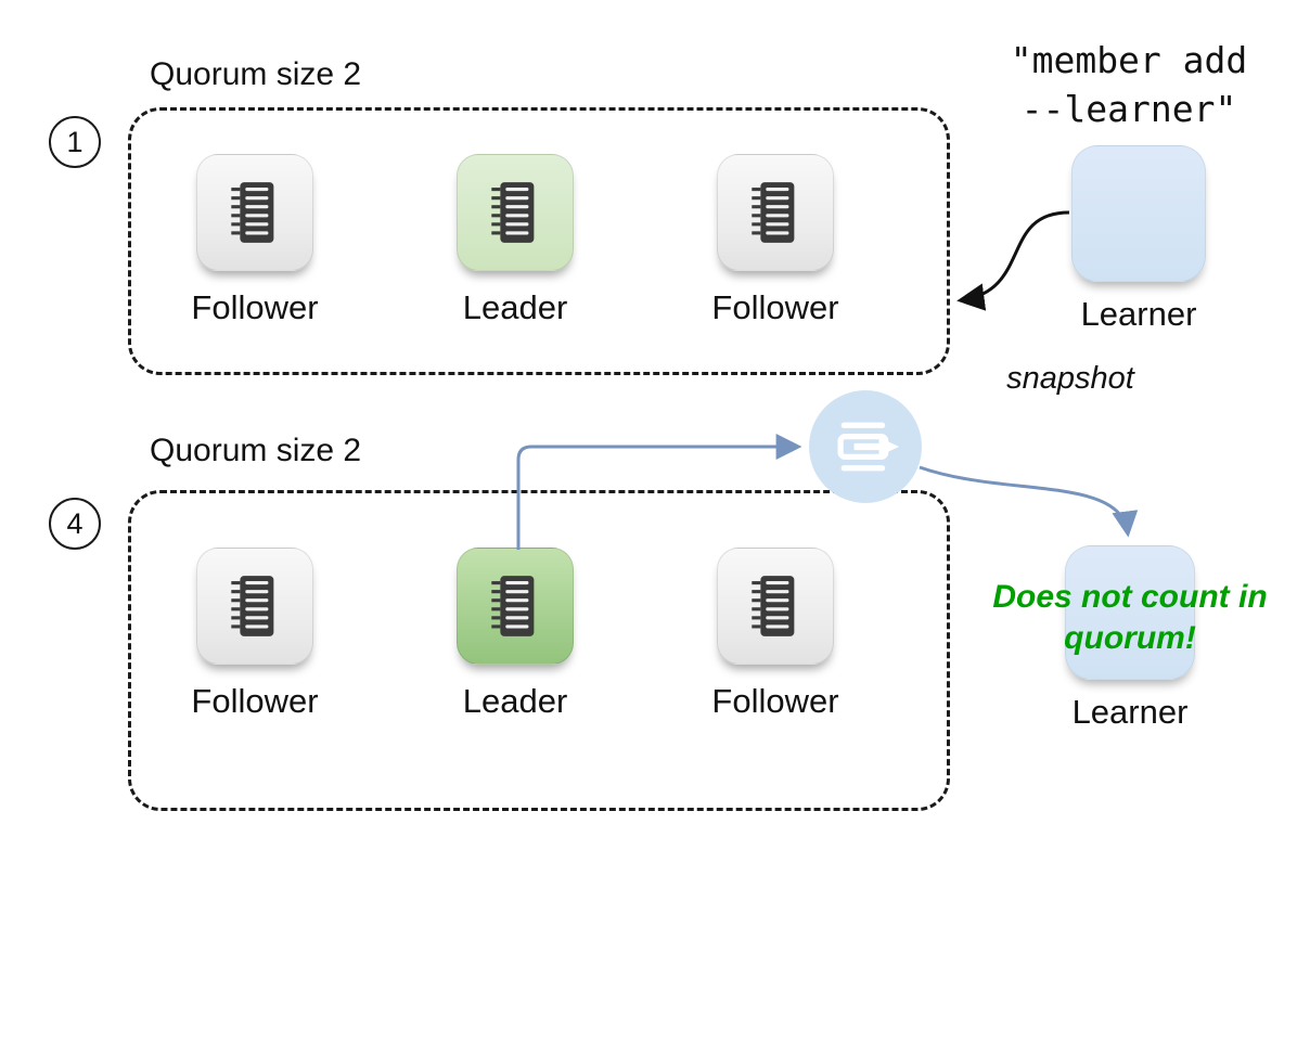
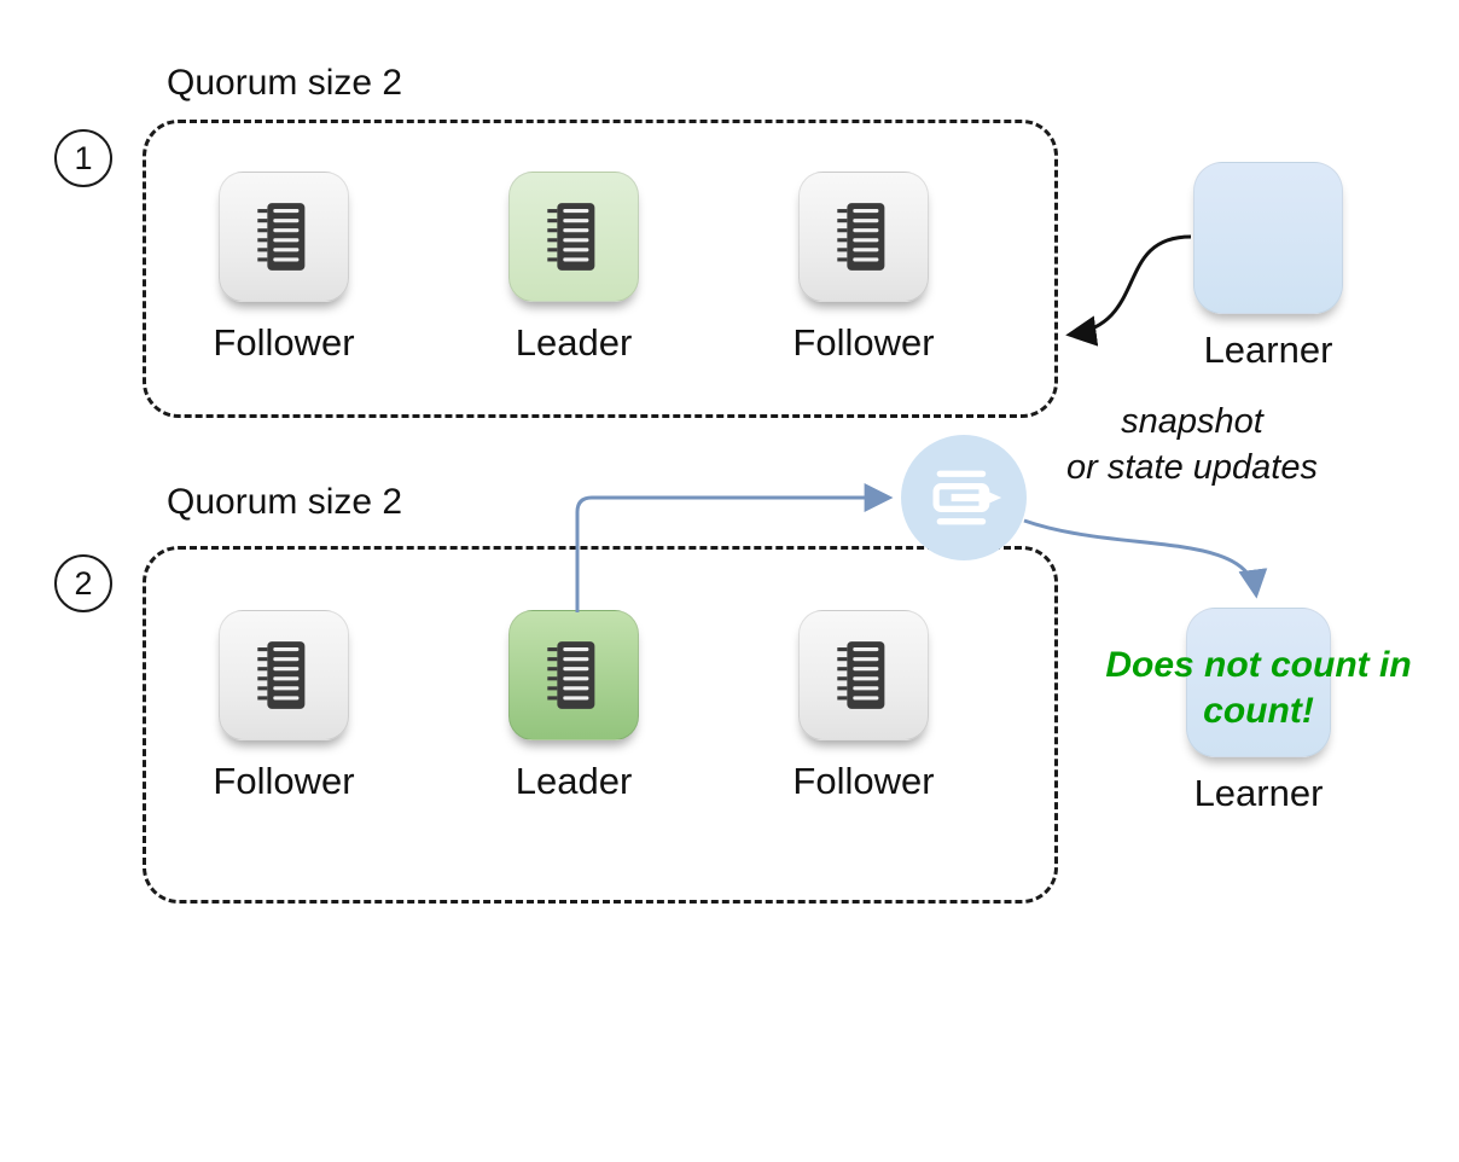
  1
  Quorum size 2
  Follower
  Leader
  Follower
- "member add
- --learner"
  Learner
- 4
+ 2
  Quorum size 2
  Follower
  Leader
  Follower
  snapshot
+ or state updates
  Learner
- Does not count in quorum!
+ Does not count in count!
